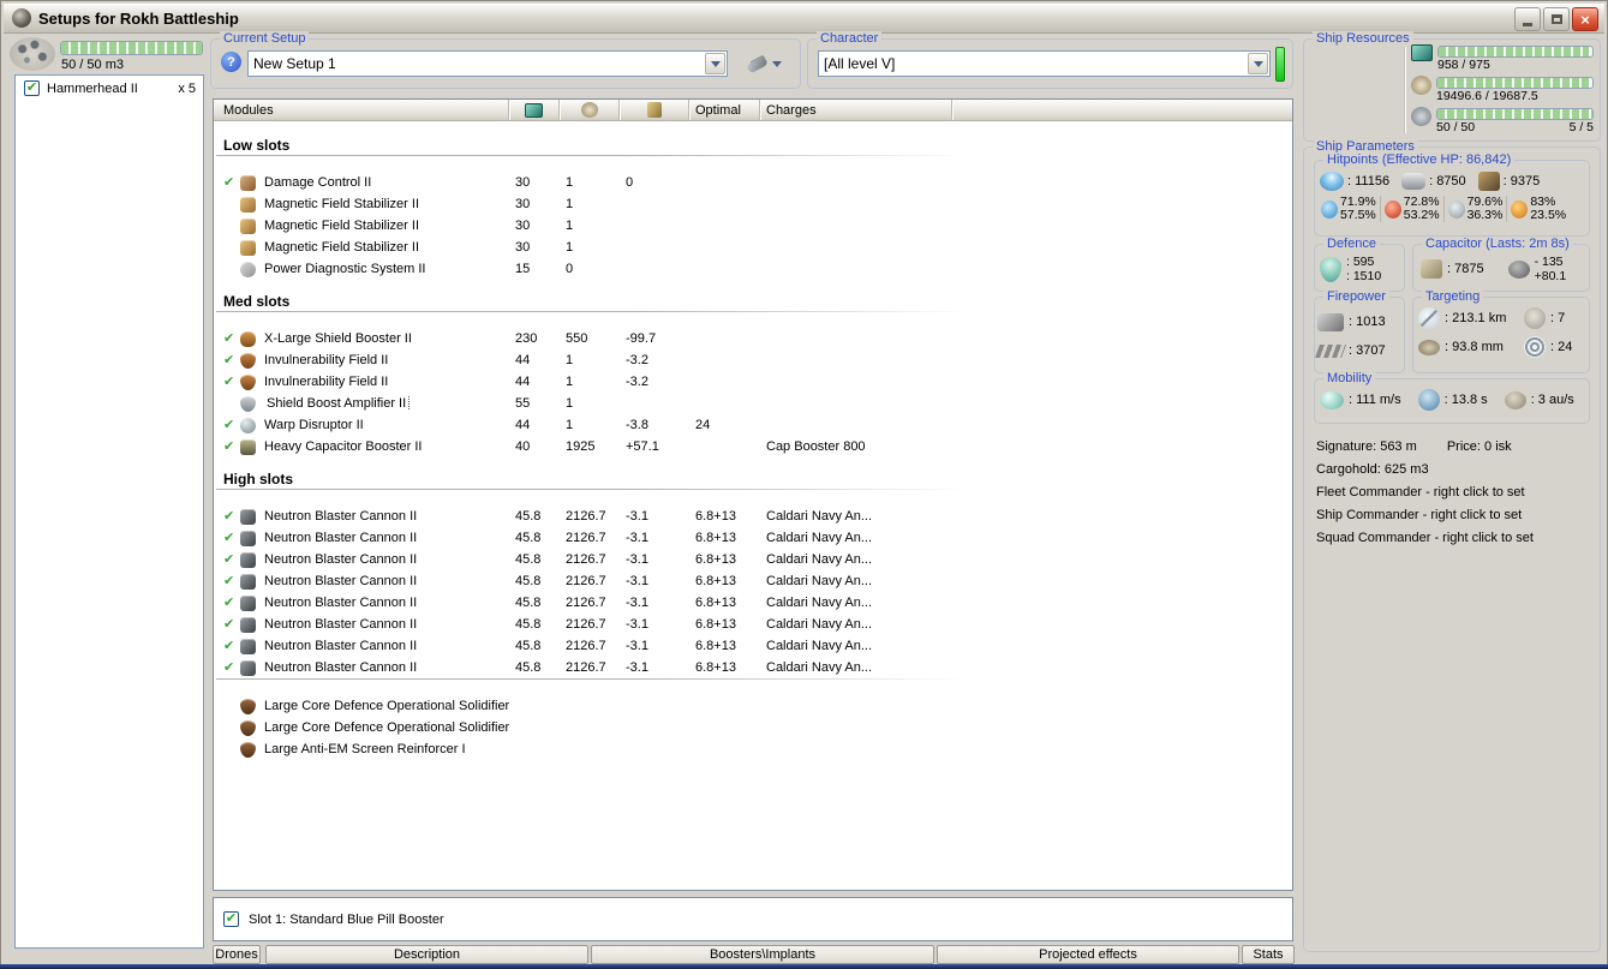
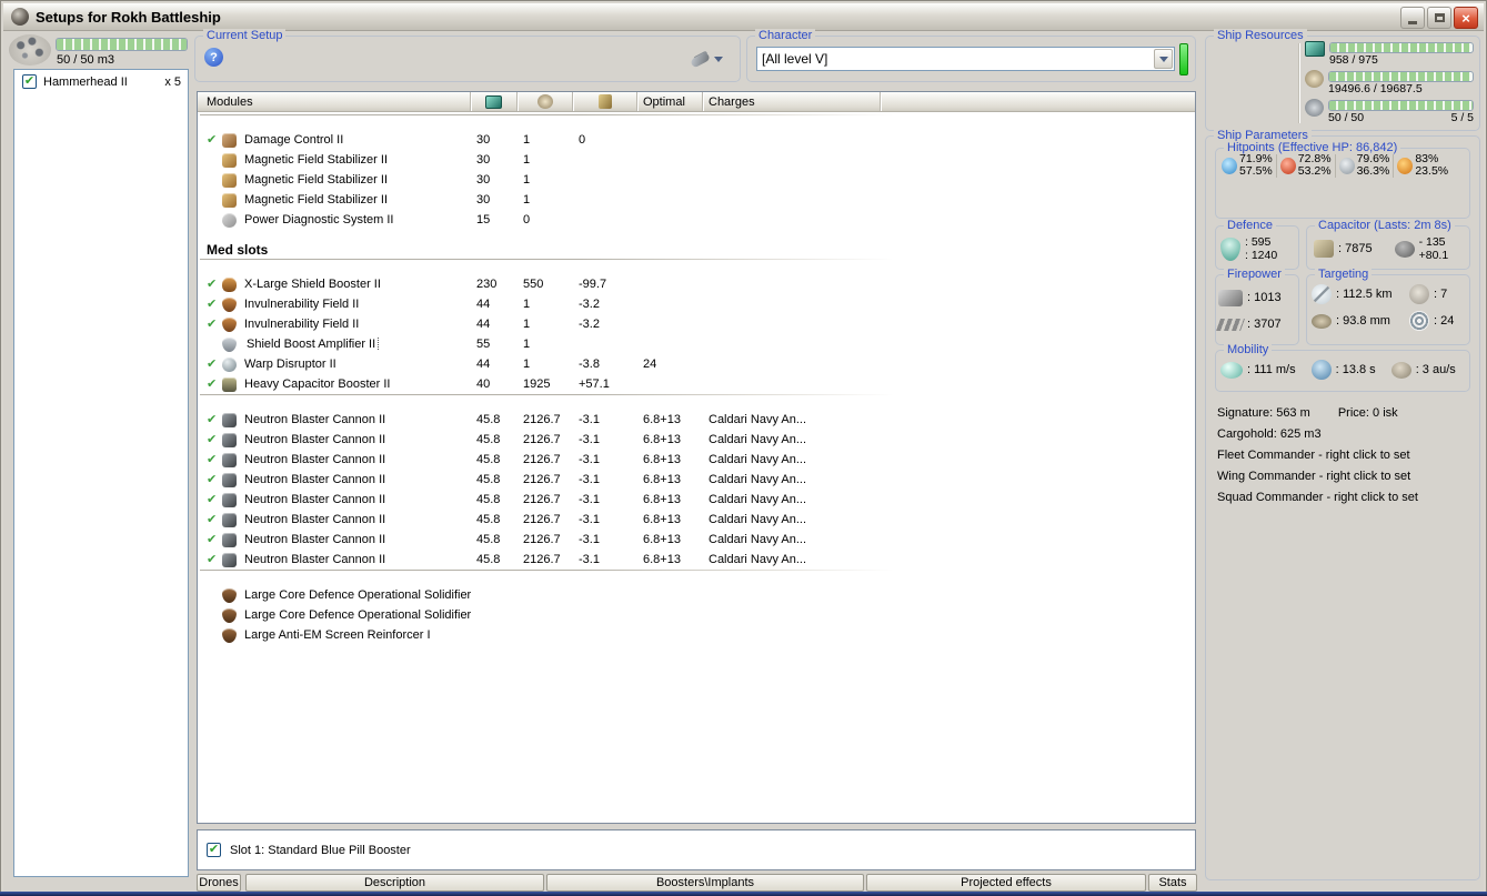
  Setups for Rokh Battleship
  ×
  50 / 50 m3
  ✔
  Hammerhead II
  x 5
  Current Setup
  ?
- New Setup 1
  Character
  [All level V]
  Modules
  Optimal
  Charges
- Low slots
  ✔
  Damage Control II
  30
  1
  0
  Magnetic Field Stabilizer II
  30
  1
  Magnetic Field Stabilizer II
  30
  1
  Magnetic Field Stabilizer II
  30
  1
  Power Diagnostic System II
  15
  0
  Med slots
  ✔
  X-Large Shield Booster II
  230
  550
  -99.7
  ✔
  Invulnerability Field II
  44
  1
  -3.2
  ✔
  Invulnerability Field II
  44
  1
  -3.2
  Shield Boost Amplifier II
  55
  1
  ✔
  Warp Disruptor II
  44
  1
  -3.8
  24
  ✔
  Heavy Capacitor Booster II
  40
  1925
  +57.1
- Cap Booster 800
- High slots
  ✔
  Neutron Blaster Cannon II
  45.8
  2126.7
  -3.1
  6.8+13
  Caldari Navy An...
  ✔
  Neutron Blaster Cannon II
  45.8
  2126.7
  -3.1
  6.8+13
  Caldari Navy An...
  ✔
  Neutron Blaster Cannon II
  45.8
  2126.7
  -3.1
  6.8+13
  Caldari Navy An...
  ✔
  Neutron Blaster Cannon II
  45.8
  2126.7
  -3.1
  6.8+13
  Caldari Navy An...
  ✔
  Neutron Blaster Cannon II
  45.8
  2126.7
  -3.1
  6.8+13
  Caldari Navy An...
  ✔
  Neutron Blaster Cannon II
  45.8
  2126.7
  -3.1
  6.8+13
  Caldari Navy An...
  ✔
  Neutron Blaster Cannon II
  45.8
  2126.7
  -3.1
  6.8+13
  Caldari Navy An...
  ✔
  Neutron Blaster Cannon II
  45.8
  2126.7
  -3.1
  6.8+13
  Caldari Navy An...
  Large Core Defence Operational Solidifier
  Large Core Defence Operational Solidifier
  Large Anti-EM Screen Reinforcer I
  ✔
  Slot 1: Standard Blue Pill Booster
  Drones
  Description
  Boosters\Implants
  Projected effects
  Stats
  Ship Resources
  958 / 975
  19496.6 / 19687.5
  50 / 50
  5 / 5
  Ship Parameters
  Hitpoints (Effective HP: 86,842)
- : 11156
- : 8750
- : 9375
  71.9%
  57.5%
  72.8%
  53.2%
  79.6%
  36.3%
  83%
  23.5%
  Defence
  : 595
- : 1510
+ : 1240
  Capacitor (Lasts: 2m 8s)
  : 7875
  - 135
  +80.1
  Firepower
  : 1013
  : 3707
  Targeting
- : 213.1 km
+ : 112.5 km
  : 7
  : 93.8 mm
  : 24
  Mobility
  : 111 m/s
  : 13.8 s
  : 3 au/s
  Signature: 563 m Price: 0 isk
  Cargohold: 625 m3
  Fleet Commander - right click to set
- Ship Commander - right click to set
+ Wing Commander - right click to set
  Squad Commander - right click to set
